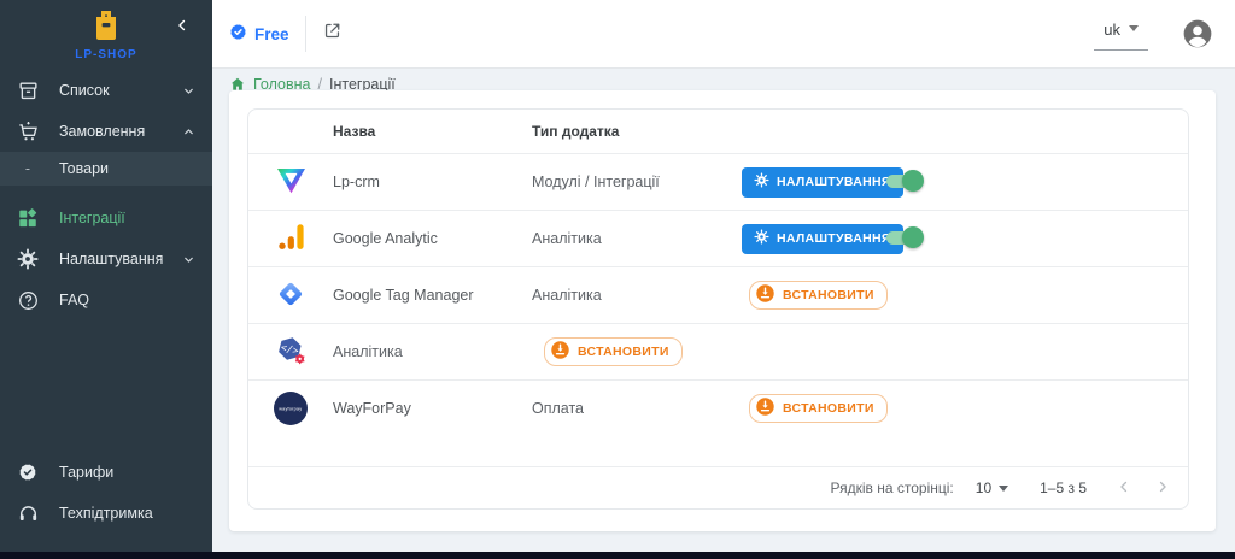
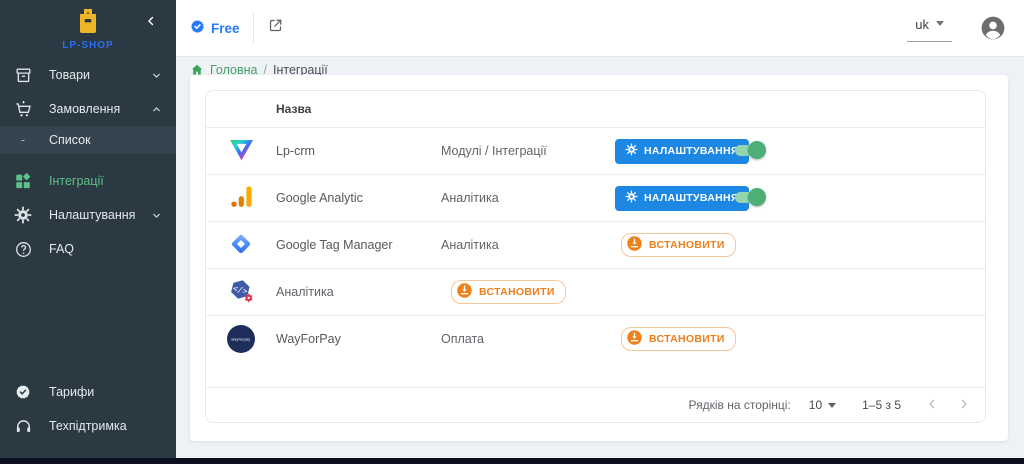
  LP-SHOP
- Список
+ Товари
  Замовлення
  -
- Товари
+ Список
  Інтеграції
  Налаштування
  FAQ
  Тарифи
  Техпідтримка
  Free
  uk
  Головна
  /
  Інтеграції
  Назва
- Тип додатка
  Lp-crm
  Модулі / Інтеграції
  НАЛАШТУВАНН
  Google Analytic
  Аналітика
  НАЛАШТУВАНН
  Google Tag Manager
  Аналітика
  ВСТАНОВИТИ
  Аналітика
  ВСТАНОВИТИ
  WayForPay
  Оплата
  ВСТАНОВИТИ
  Рядків на сторінці:
  10
  1–5 з 5
